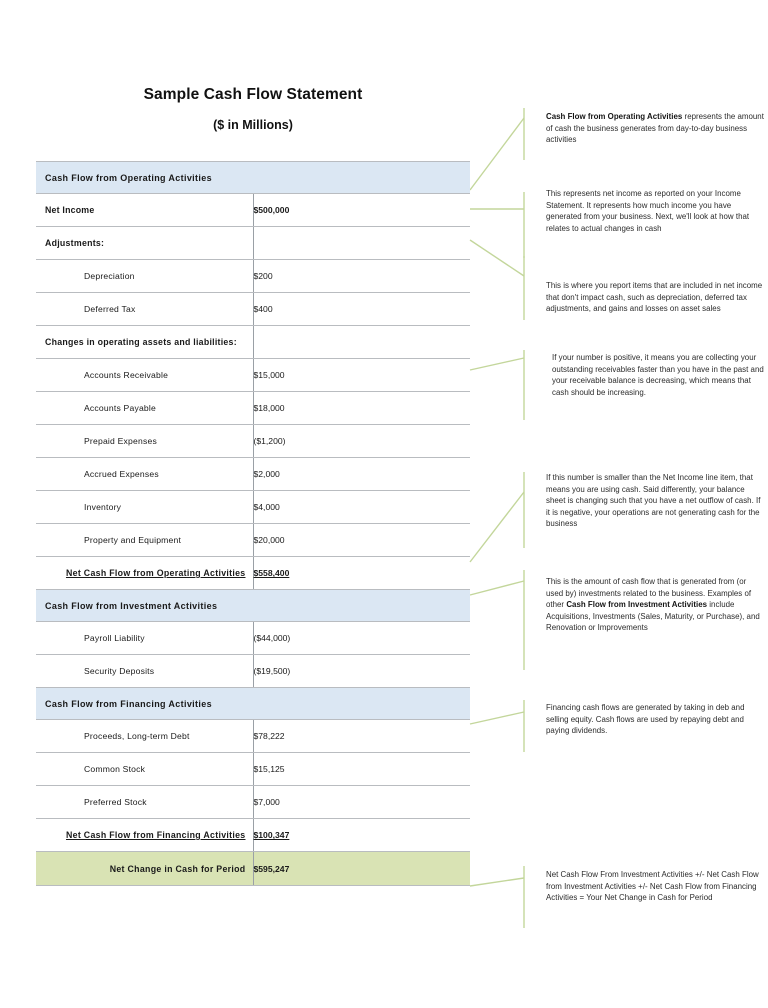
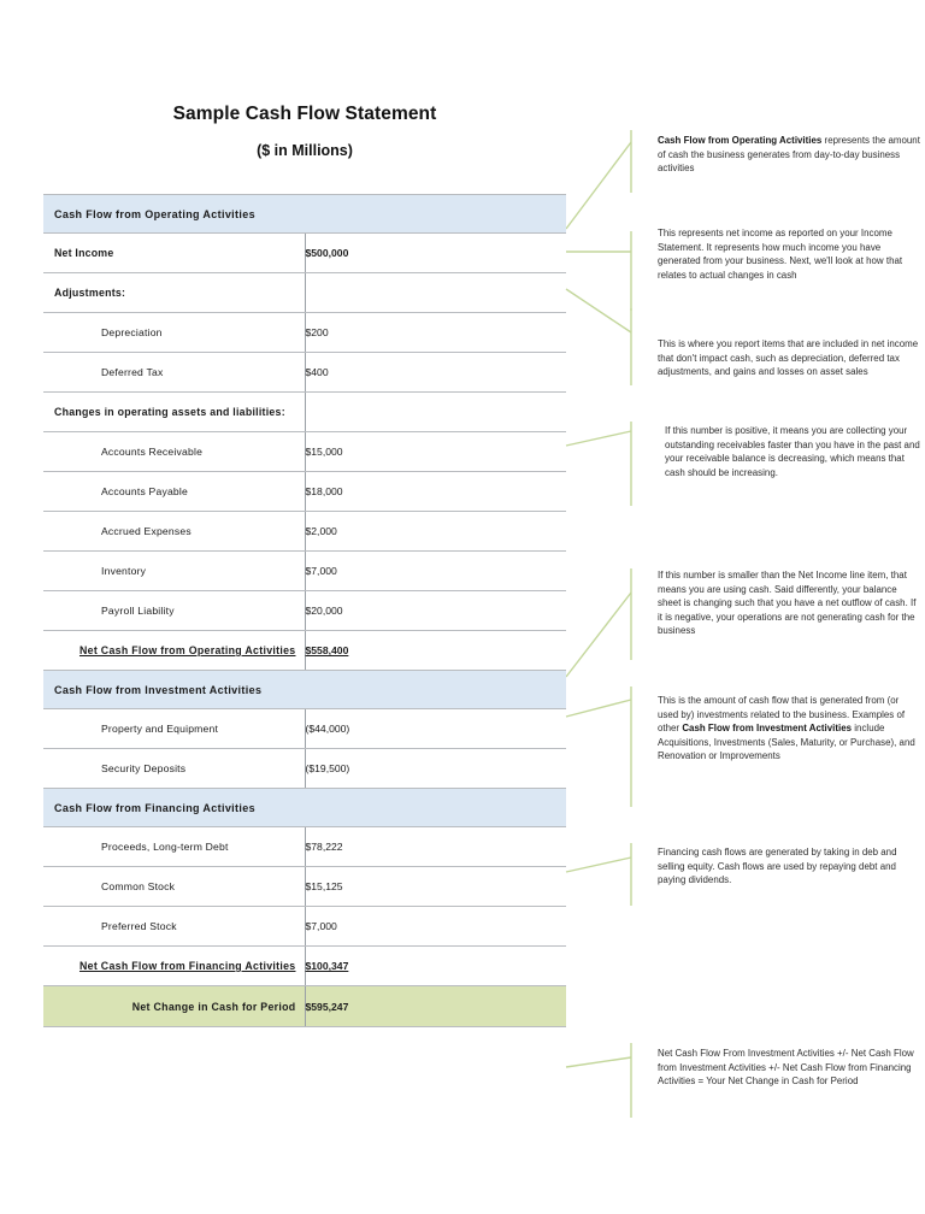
  Sample Cash Flow Statement
  ($ in Millions)
  Cash Flow from Operating Activities
  Net Income	$500,000
  Adjustments:
  Depreciation	$200
  Deferred Tax	$400
  Changes in operating assets and liabilities:
  Accounts Receivable	$15,000
  Accounts Payable	$18,000
- Prepaid Expenses	($1,200)
  Accrued Expenses	$2,000
- Inventory	$4,000
+ Inventory	$7,000
- Property and Equipment	$20,000
+ Payroll Liability	$20,000
  Net Cash Flow from Operating Activities	$558,400
  Cash Flow from Investment Activities
- Payroll Liability	($44,000)
+ Property and Equipment	($44,000)
  Security Deposits	($19,500)
  Cash Flow from Financing Activities
  Proceeds, Long-term Debt	$78,222
  Common Stock	$15,125
  Preferred Stock	$7,000
  Net Cash Flow from Financing Activities	$100,347
  Net Change in Cash for Period	$595,247
  Cash Flow from Operating Activities represents the amount of cash the business generates from day-to-day business activities
  This represents net income as reported on your Income Statement. It represents how much income you have generated from your business. Next, we'll look at how that relates to actual changes in cash
  This is where you report items that are included in net income that don't impact cash, such as depreciation, deferred tax adjustments, and gains and losses on asset sales
- If your number is positive, it means you are collecting your outstanding receivables faster than you have in the past and your receivable balance is decreasing, which means that cash should be increasing.
+ If this number is positive, it means you are collecting your outstanding receivables faster than you have in the past and your receivable balance is decreasing, which means that cash should be increasing.
  If this number is smaller than the Net Income line item, that means you are using cash. Said differently, your balance sheet is changing such that you have a net outflow of cash. If it is negative, your operations are not generating cash for the business
  This is the amount of cash flow that is generated from (or used by) investments related to the business. Examples of other Cash Flow from Investment Activities include Acquisitions, Investments (Sales, Maturity, or Purchase), and Renovation or Improvements
  Financing cash flows are generated by taking in deb and selling equity. Cash flows are used by repaying debt and paying dividends.
  Net Cash Flow From Investment Activities +/- Net Cash Flow from Investment Activities +/- Net Cash Flow from Financing Activities = Your Net Change in Cash for Period
